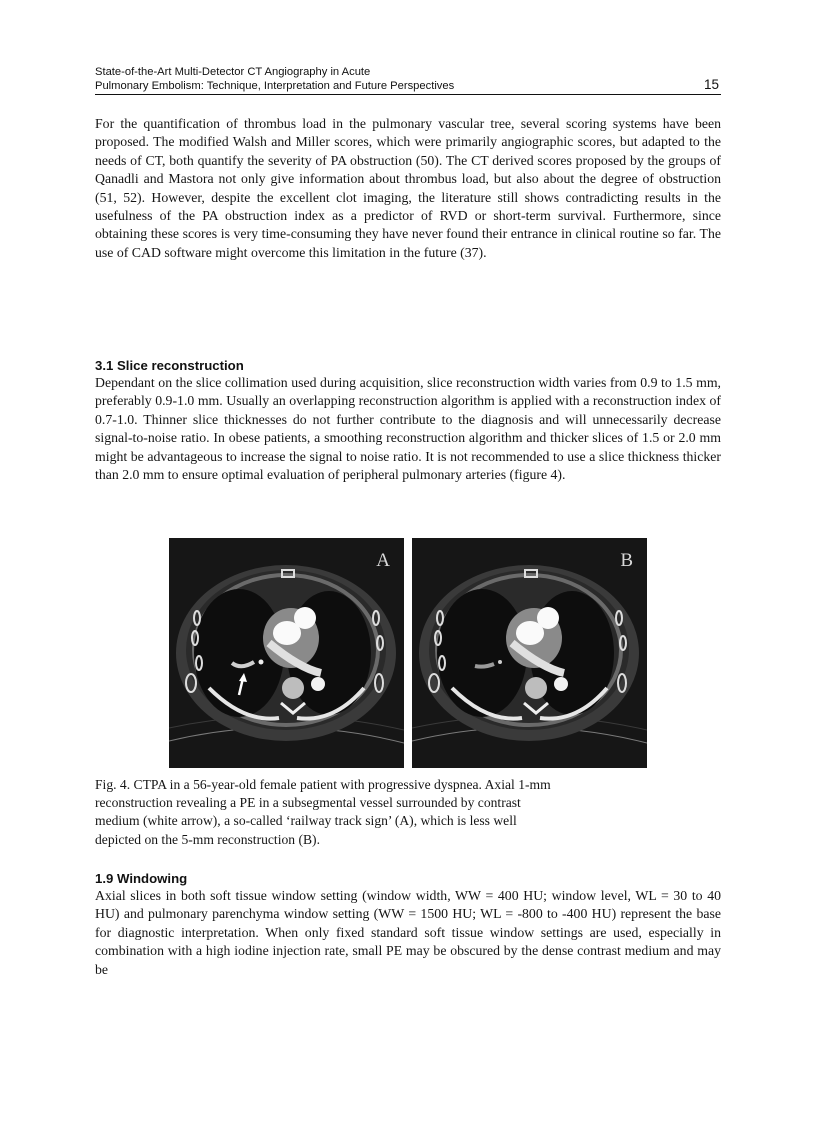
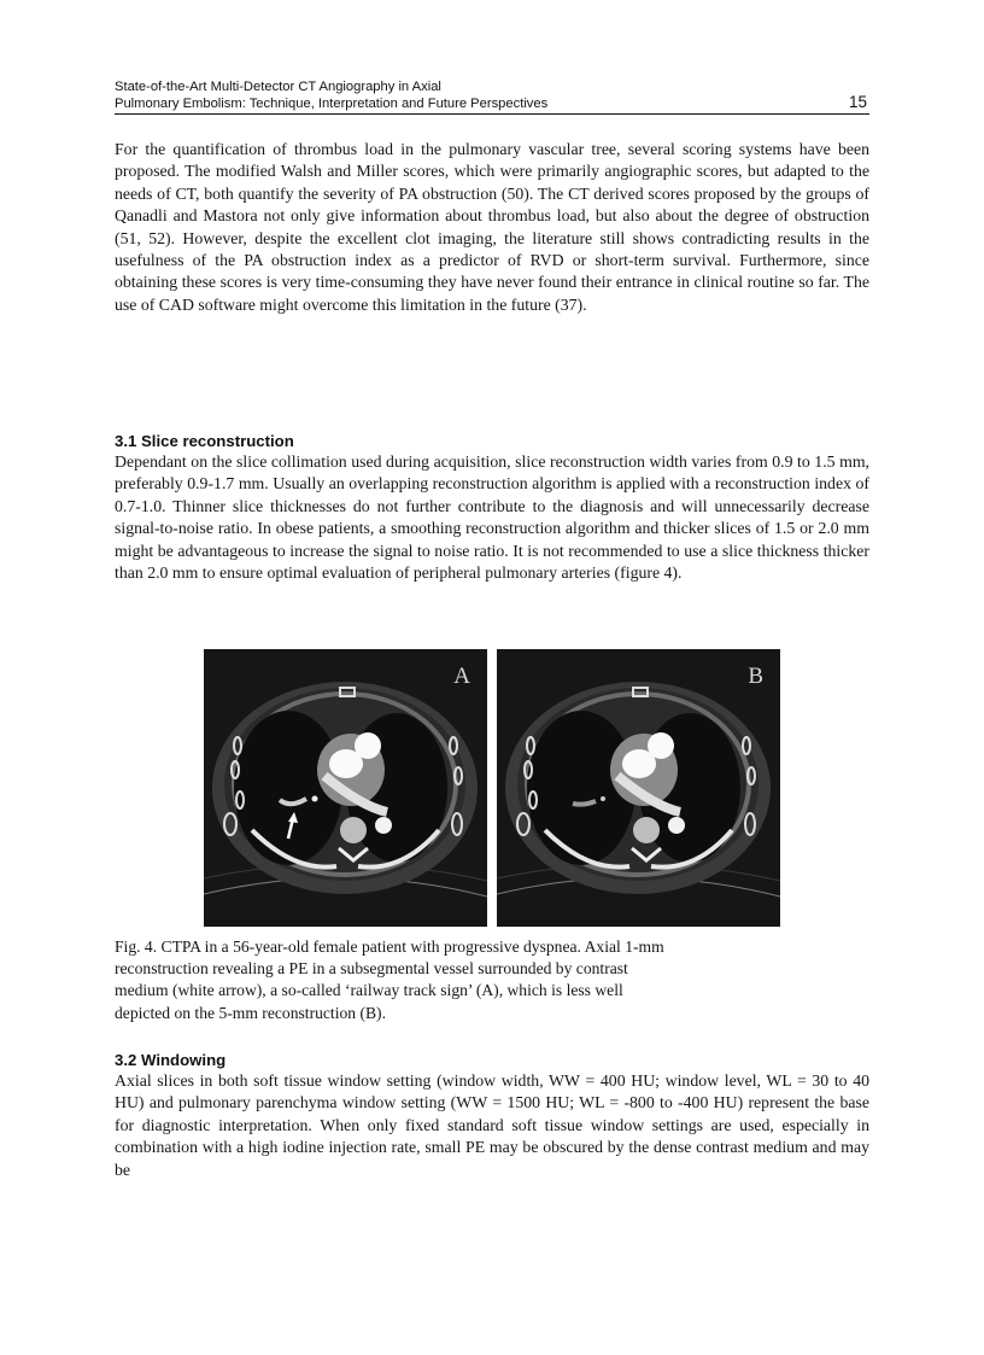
- State-of-the-Art Multi-Detector CT Angiography in Acute
+ State-of-the-Art Multi-Detector CT Angiography in Axial
  Pulmonary Embolism: Technique, Interpretation and Future Perspectives
  15
  For the quantification of thrombus load in the pulmonary vascular tree, several scoring systems have been proposed. The modified Walsh and Miller scores, which were primarily angiographic scores, but adapted to the needs of CT, both quantify the severity of PA obstruction (50). The CT derived scores proposed by the groups of Qanadli and Mastora not only give information about thrombus load, but also about the degree of obstruction (51, 52). However, despite the excellent clot imaging, the literature still shows contradicting results in the usefulness of the PA obstruction index as a predictor of RVD or short-term survival. Furthermore, since obtaining these scores is very time-consuming they have never found their entrance in clinical routine so far. The use of CAD software might overcome this limitation in the future (37).
  3.1 Slice reconstruction
- Dependant on the slice collimation used during acquisition, slice reconstruction width varies from 0.9 to 1.5 mm, preferably 0.9-1.0 mm. Usually an overlapping reconstruction algorithm is applied with a reconstruction index of 0.7-1.0. Thinner slice thicknesses do not further contribute to the diagnosis and will unnecessarily decrease signal-to-noise ratio. In obese patients, a smoothing reconstruction algorithm and thicker slices of 1.5 or 2.0 mm might be advantageous to increase the signal to noise ratio. It is not recommended to use a slice thickness thicker than 2.0 mm to ensure optimal evaluation of peripheral pulmonary arteries (figure 4).
+ Dependant on the slice collimation used during acquisition, slice reconstruction width varies from 0.9 to 1.5 mm, preferably 0.9-1.7 mm. Usually an overlapping reconstruction algorithm is applied with a reconstruction index of 0.7-1.0. Thinner slice thicknesses do not further contribute to the diagnosis and will unnecessarily decrease signal-to-noise ratio. In obese patients, a smoothing reconstruction algorithm and thicker slices of 1.5 or 2.0 mm might be advantageous to increase the signal to noise ratio. It is not recommended to use a slice thickness thicker than 2.0 mm to ensure optimal evaluation of peripheral pulmonary arteries (figure 4).
  A
  B
  Fig. 4. CTPA in a 56-year-old female patient with progressive dyspnea. Axial 1-mm reconstruction revealing a PE in a subsegmental vessel surrounded by contrast medium (white arrow), a so-called ‘railway track sign’ (A), which is less well depicted on the 5-mm reconstruction (B).
- 1.9 Windowing
+ 3.2 Windowing
  Axial slices in both soft tissue window setting (window width, WW = 400 HU; window level, WL = 30 to 40 HU) and pulmonary parenchyma window setting (WW = 1500 HU; WL = -800 to -400 HU) represent the base for diagnostic interpretation. When only fixed standard soft tissue window settings are used, especially in combination with a high iodine injection rate, small PE may be obscured by the dense contrast medium and may be
